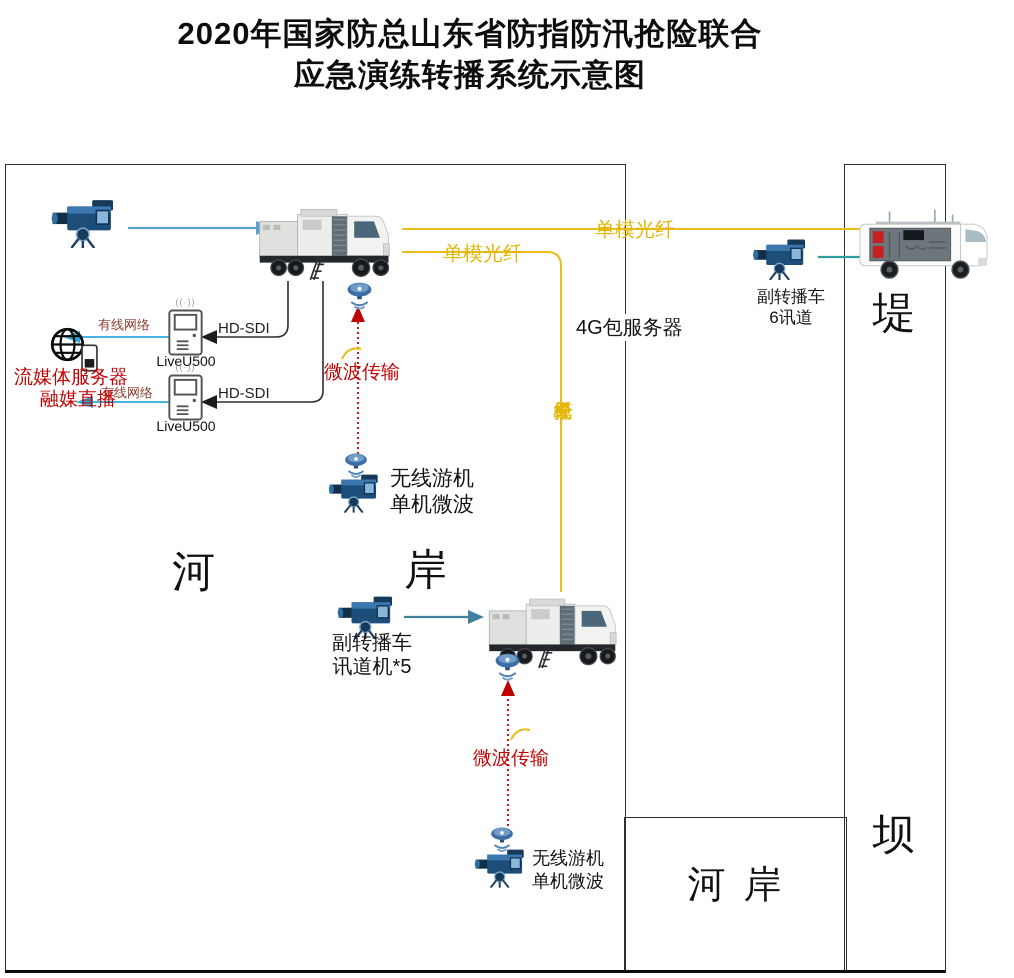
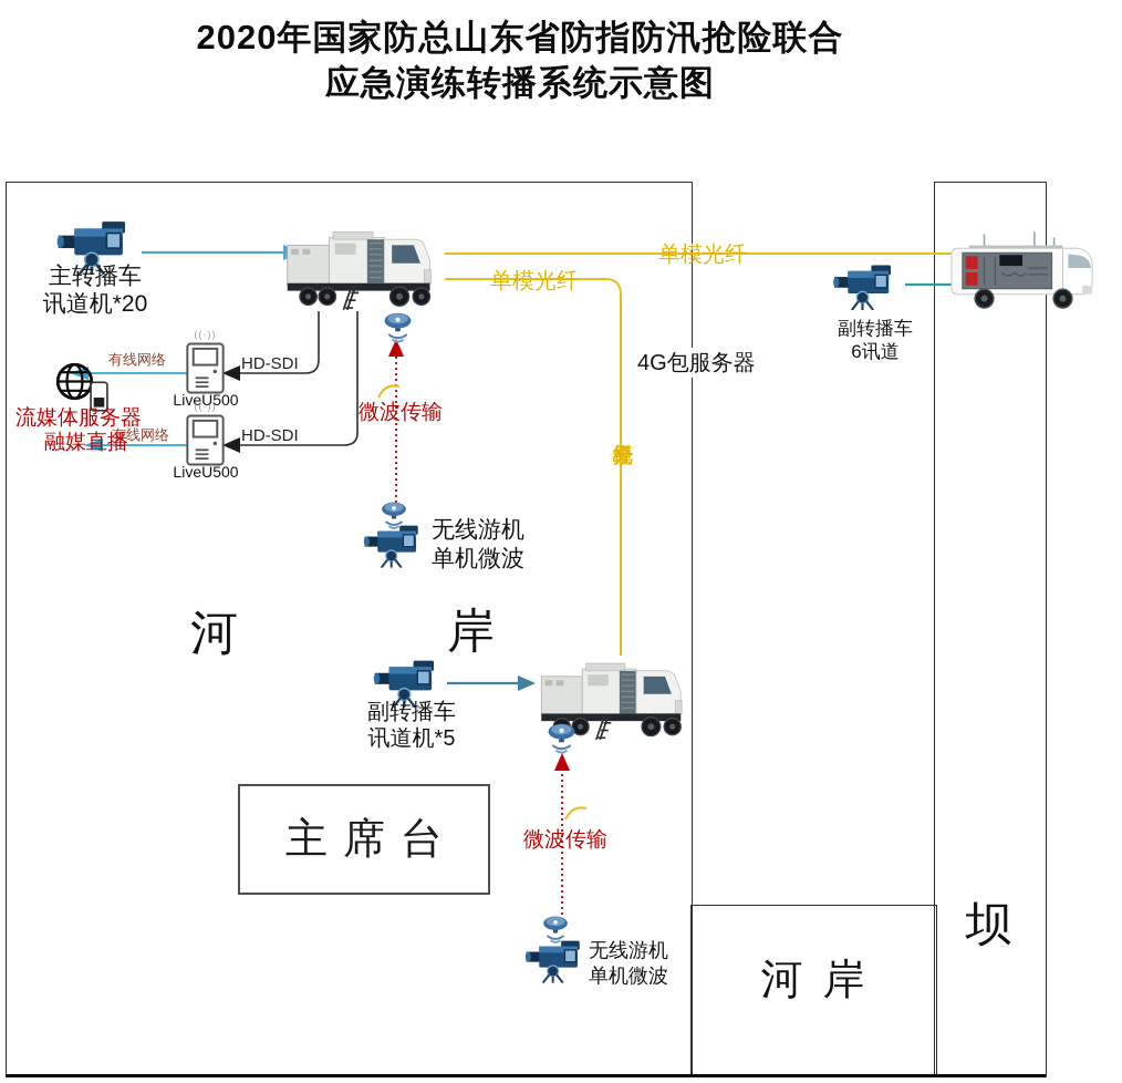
  2020年国家防总山东省防指防汛抢险联合
  应急演练转播系统示意图
+ 主席台
+ 主转播车
+ 讯道机*20
  ((·))
  LiveU500
  ((·))
  LiveU500
  HD-SDI
  HD-SDI
  有线网络
  有线网络
  流媒体服务器
  融媒直播
  微波传输
  微波传输
  无线游机
  单机微波
  无线游机
  单机微波
  副转播车
  讯道机*5
  副转播车
  6讯道
  4G包服务器
  单模光纤
  单模光纤
  河
  岸
  河岸
- 堤
  坝
